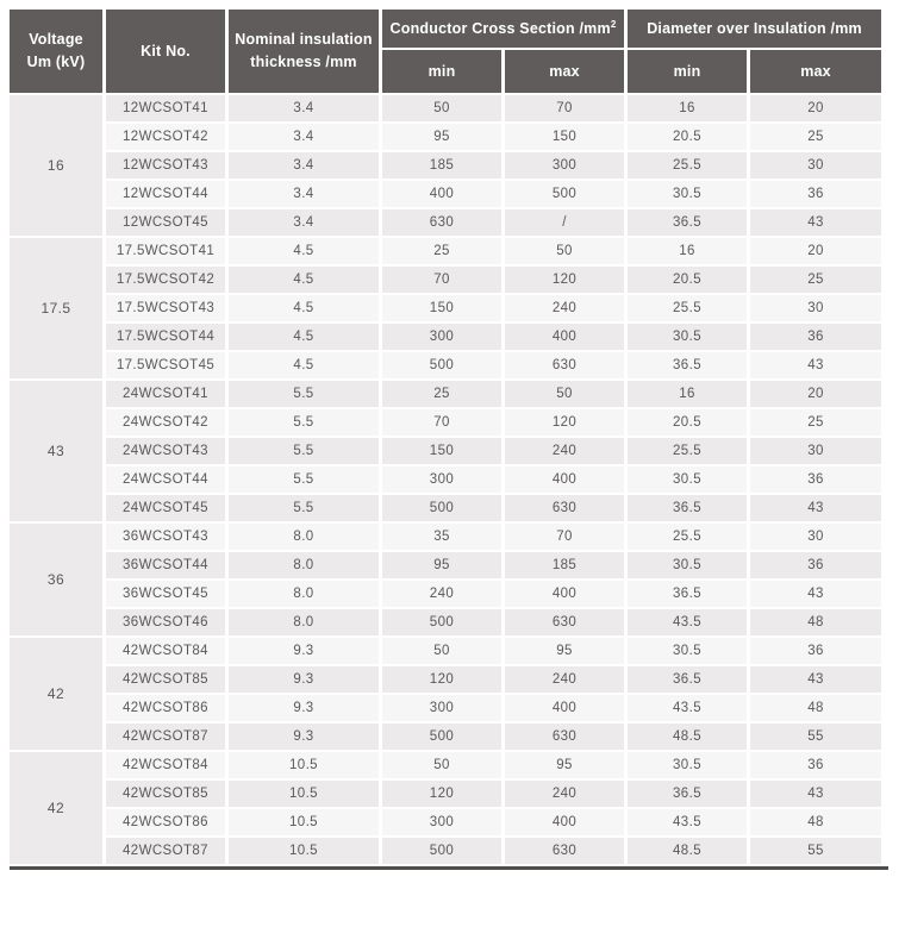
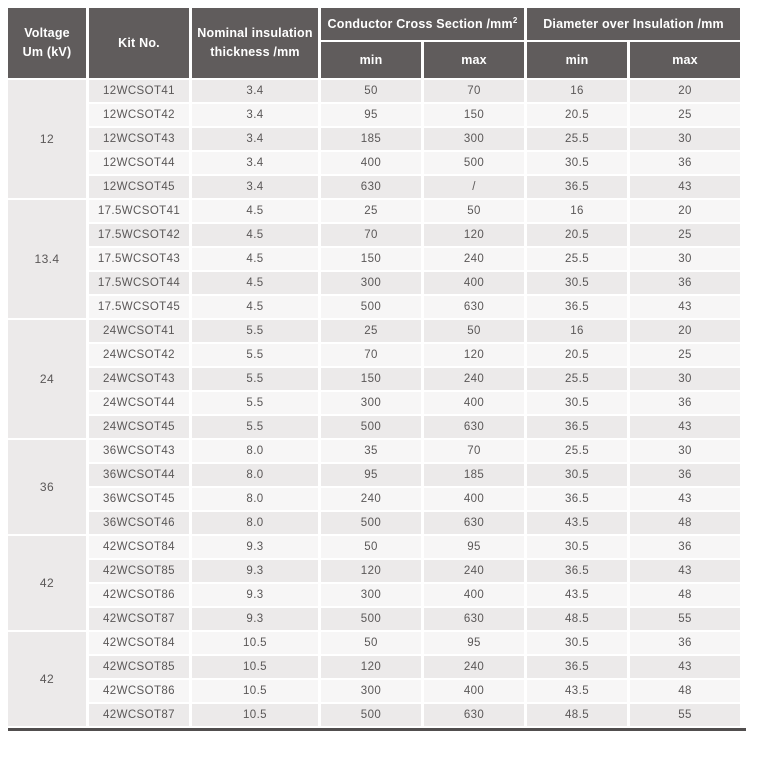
  Voltage Um (kV)	Kit No.	Nominal insulation thickness /mm	Conductor Cross Section /mm2	Diameter over Insulation /mm
  min	max	min	max
- 16	12WCSOT41	3.4	50	70	16	20
+ 12	12WCSOT41	3.4	50	70	16	20
  12WCSOT42	3.4	95	150	20.5	25
  12WCSOT43	3.4	185	300	25.5	30
  12WCSOT44	3.4	400	500	30.5	36
  12WCSOT45	3.4	630	/	36.5	43
- 17.5	17.5WCSOT41	4.5	25	50	16	20
+ 13.4	17.5WCSOT41	4.5	25	50	16	20
  17.5WCSOT42	4.5	70	120	20.5	25
  17.5WCSOT43	4.5	150	240	25.5	30
  17.5WCSOT44	4.5	300	400	30.5	36
  17.5WCSOT45	4.5	500	630	36.5	43
- 43	24WCSOT41	5.5	25	50	16	20
+ 24	24WCSOT41	5.5	25	50	16	20
  24WCSOT42	5.5	70	120	20.5	25
  24WCSOT43	5.5	150	240	25.5	30
  24WCSOT44	5.5	300	400	30.5	36
  24WCSOT45	5.5	500	630	36.5	43
  36	36WCSOT43	8.0	35	70	25.5	30
  36WCSOT44	8.0	95	185	30.5	36
  36WCSOT45	8.0	240	400	36.5	43
  36WCSOT46	8.0	500	630	43.5	48
  42	42WCSOT84	9.3	50	95	30.5	36
  42WCSOT85	9.3	120	240	36.5	43
  42WCSOT86	9.3	300	400	43.5	48
  42WCSOT87	9.3	500	630	48.5	55
  42	42WCSOT84	10.5	50	95	30.5	36
  42WCSOT85	10.5	120	240	36.5	43
  42WCSOT86	10.5	300	400	43.5	48
  42WCSOT87	10.5	500	630	48.5	55
